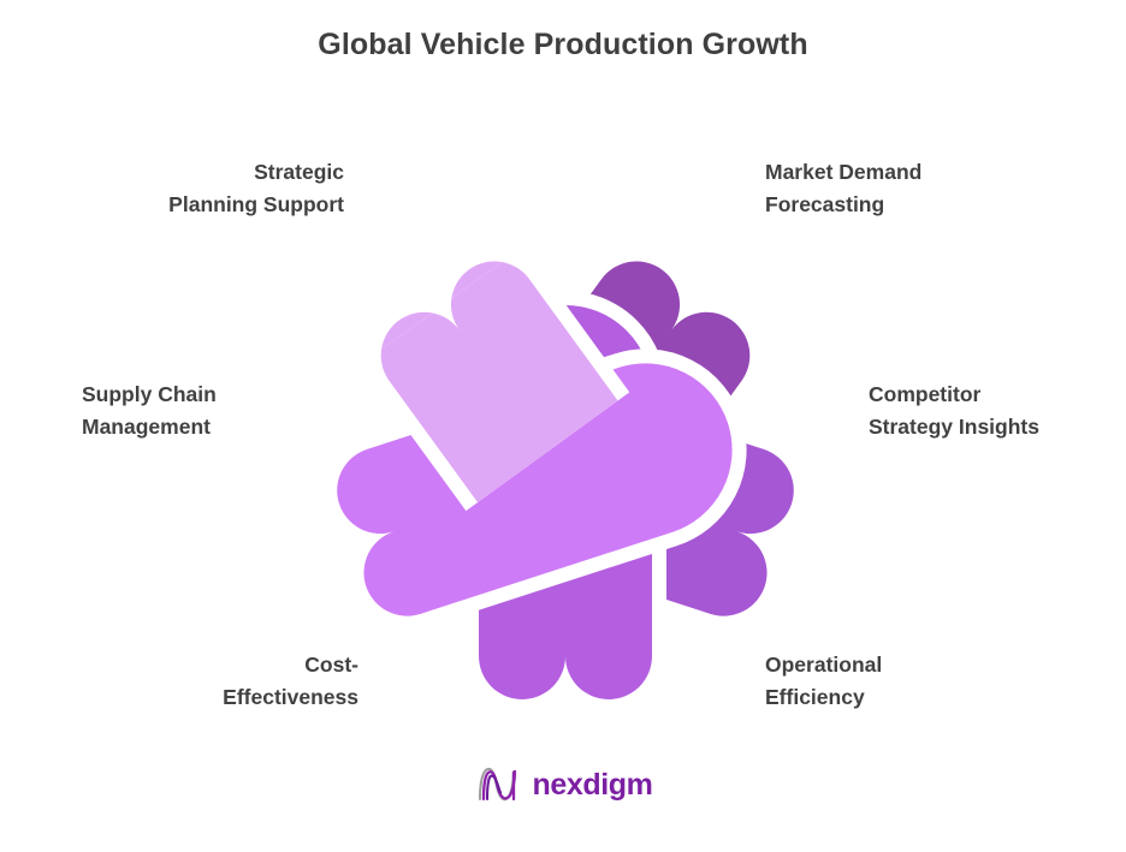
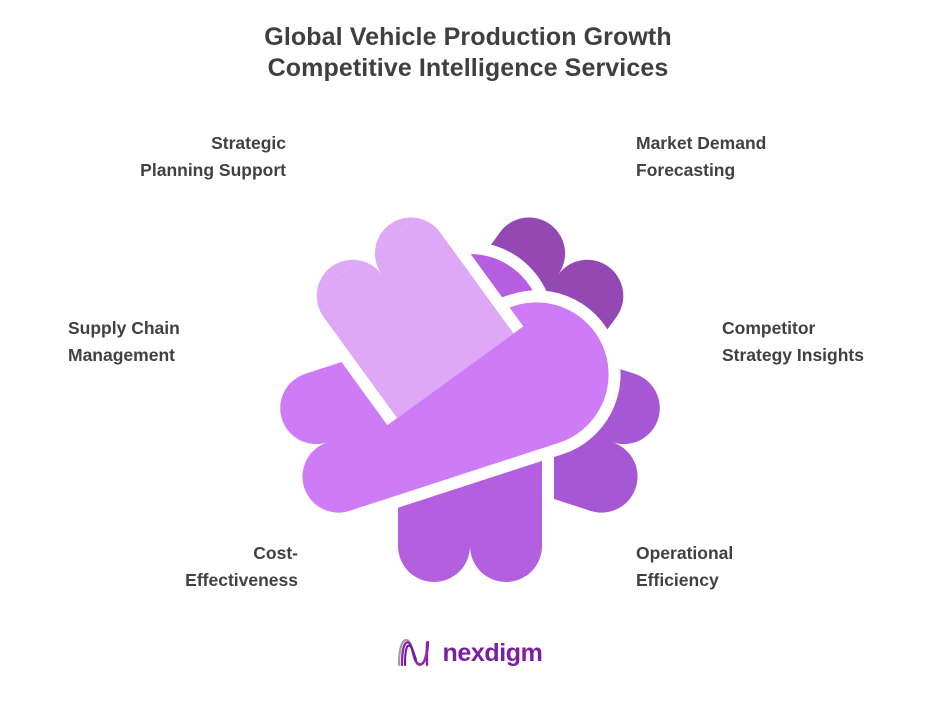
  Global Vehicle Production Growth
+ Competitive Intelligence Services
  Strategic
  Planning Support
  Market Demand
  Forecasting
  Supply Chain
  Management
  Competitor
  Strategy Insights
  Cost-
  Effectiveness
  Operational
  Efficiency
  nexdigm
